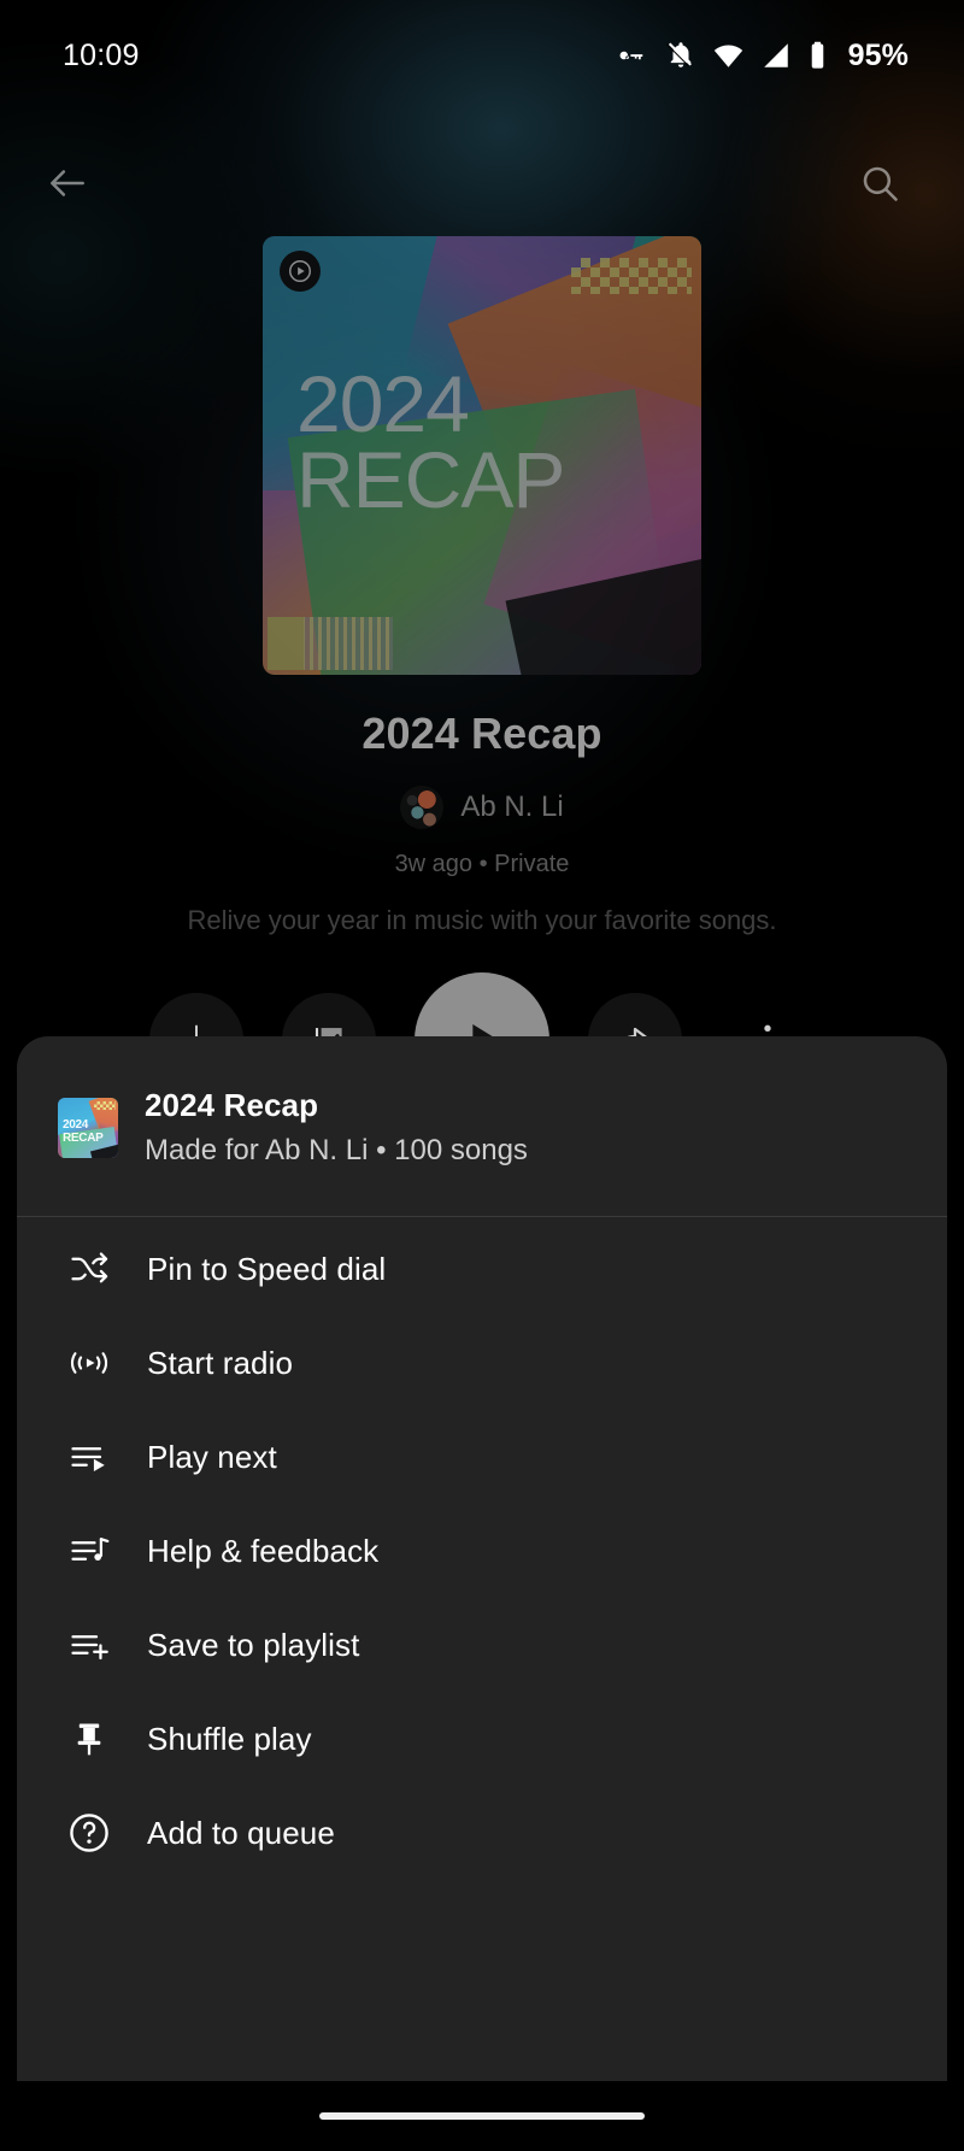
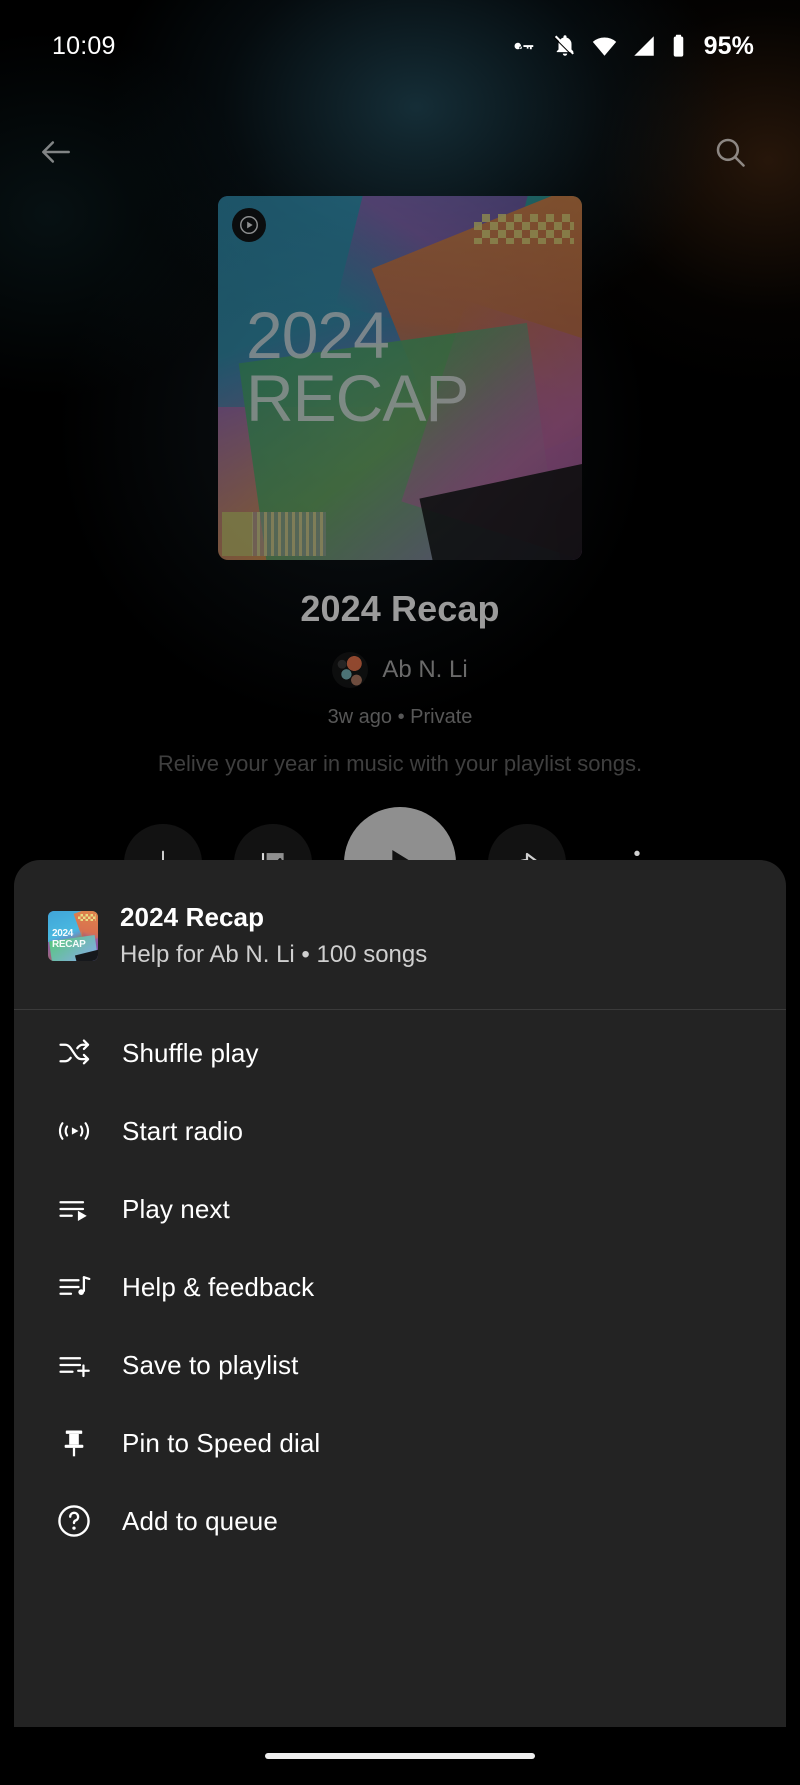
  10:09
  95%
  2024
  RECAP
  2024 Recap
  Ab N. Li
  3w ago • Private
- Relive your year in music with your favorite songs.
+ Relive your year in music with your playlist songs.
  2024
  RECAP
  2024 Recap
- Made for Ab N. Li • 100 songs
+ Help for Ab N. Li • 100 songs
- Pin to Speed dial
+ Shuffle play
  Start radio
  Play next
  Help & feedback
  Save to playlist
- Shuffle play
+ Pin to Speed dial
  Add to queue
